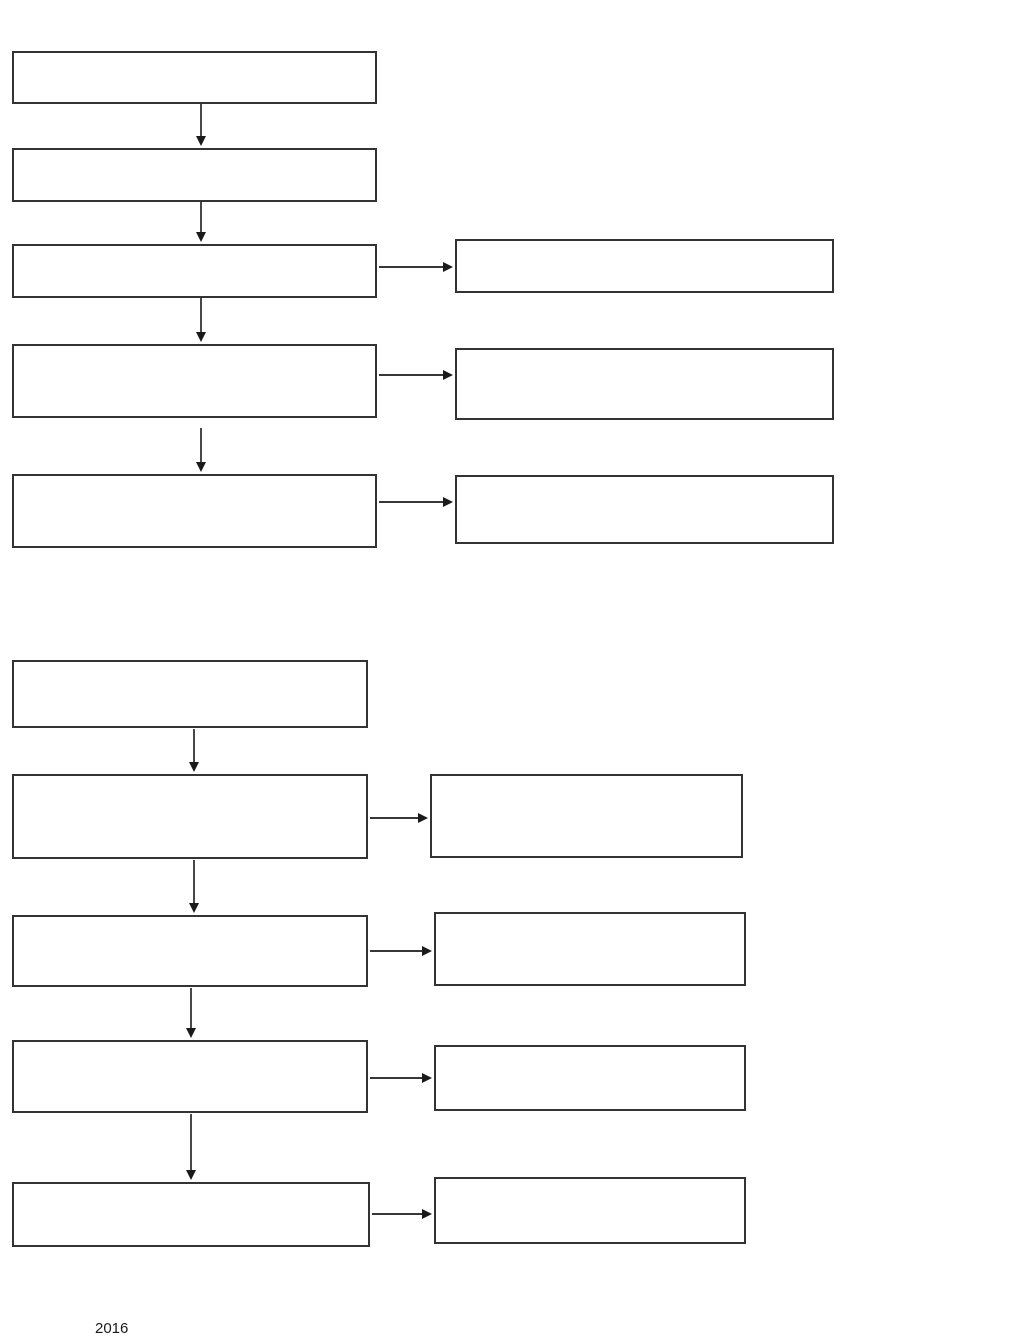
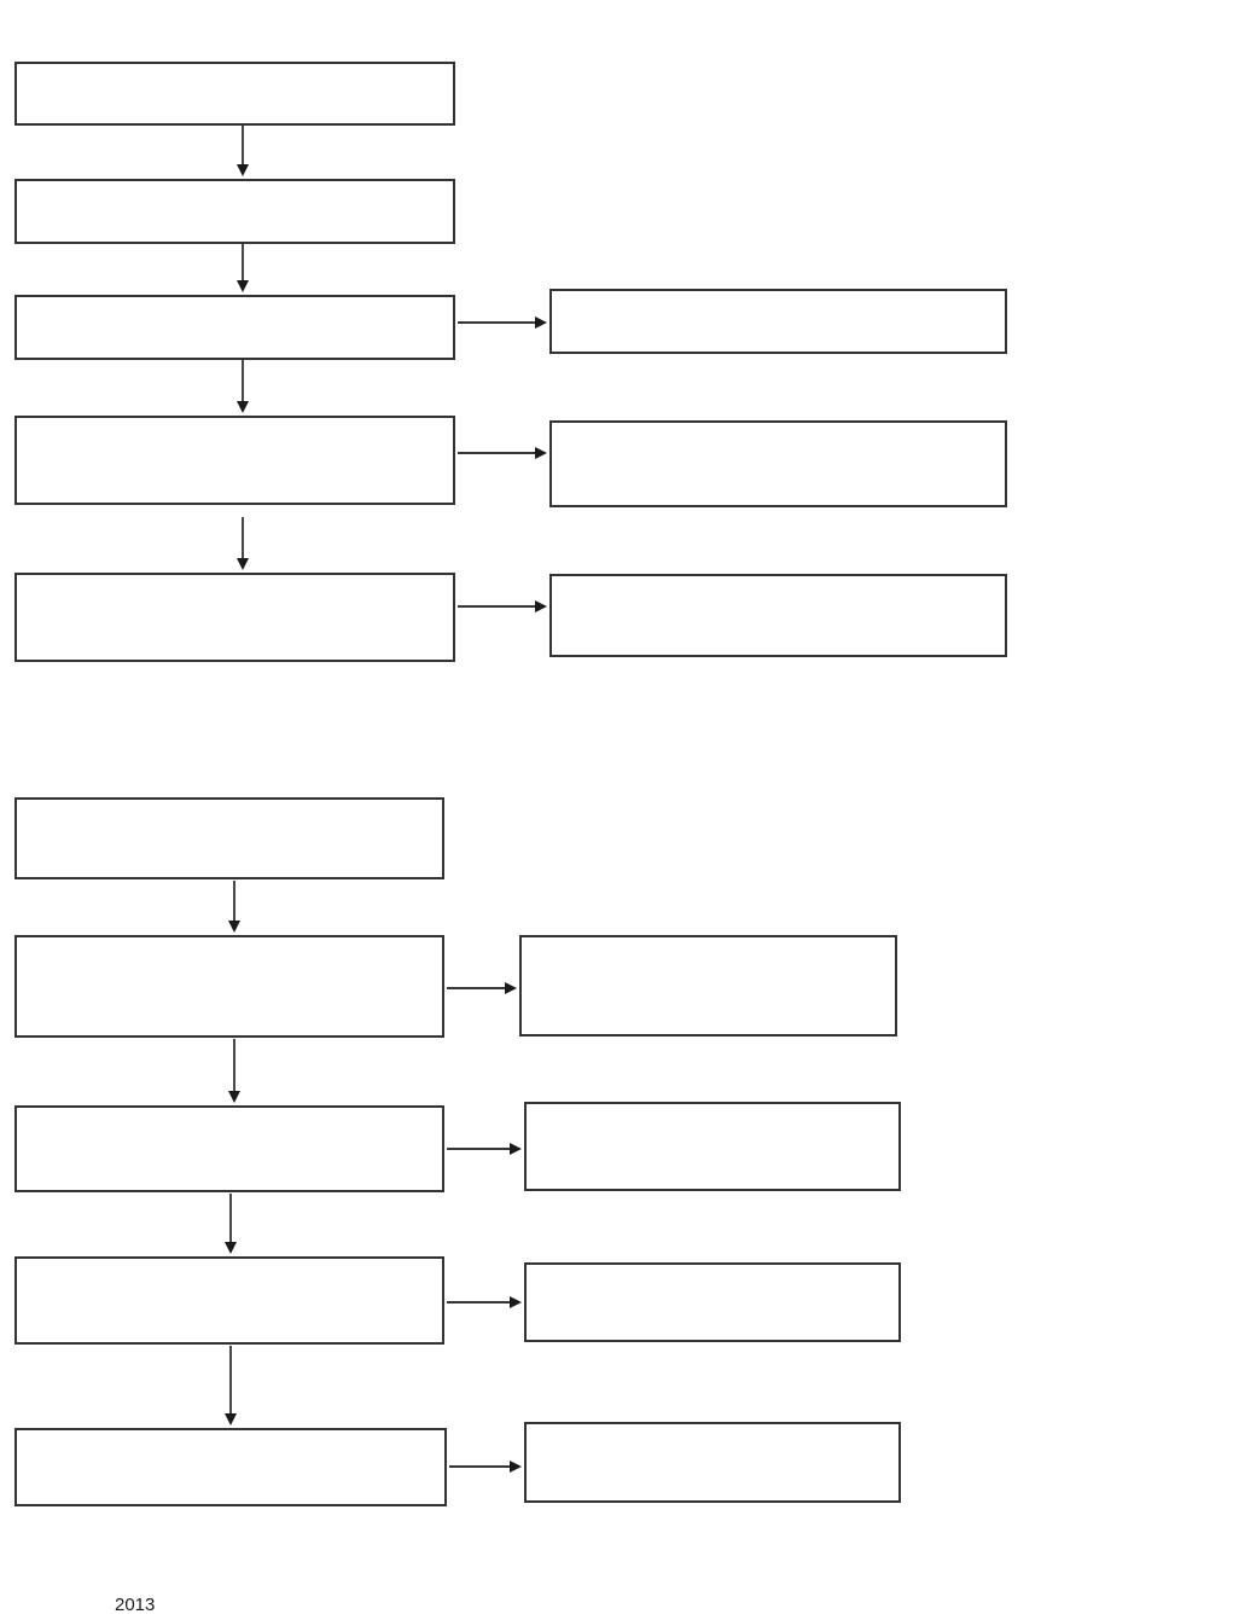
- 2016
+ 2013
